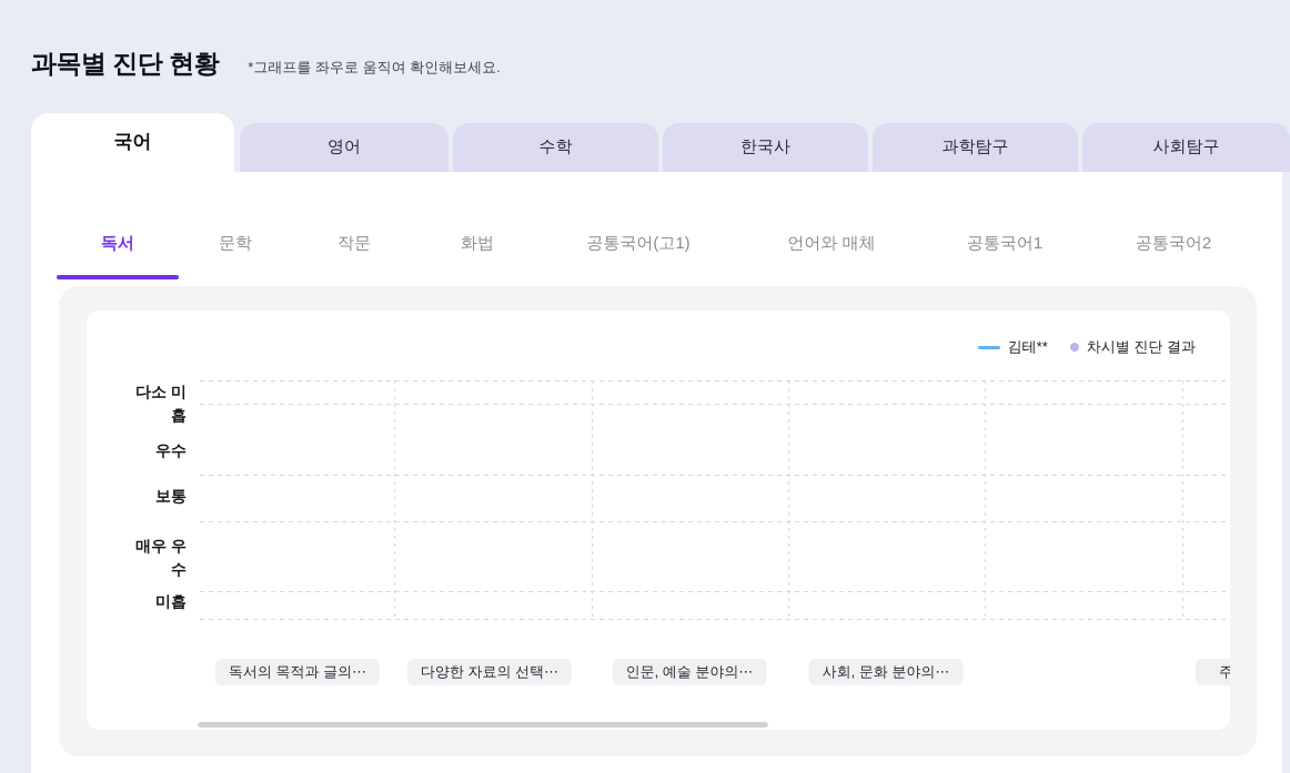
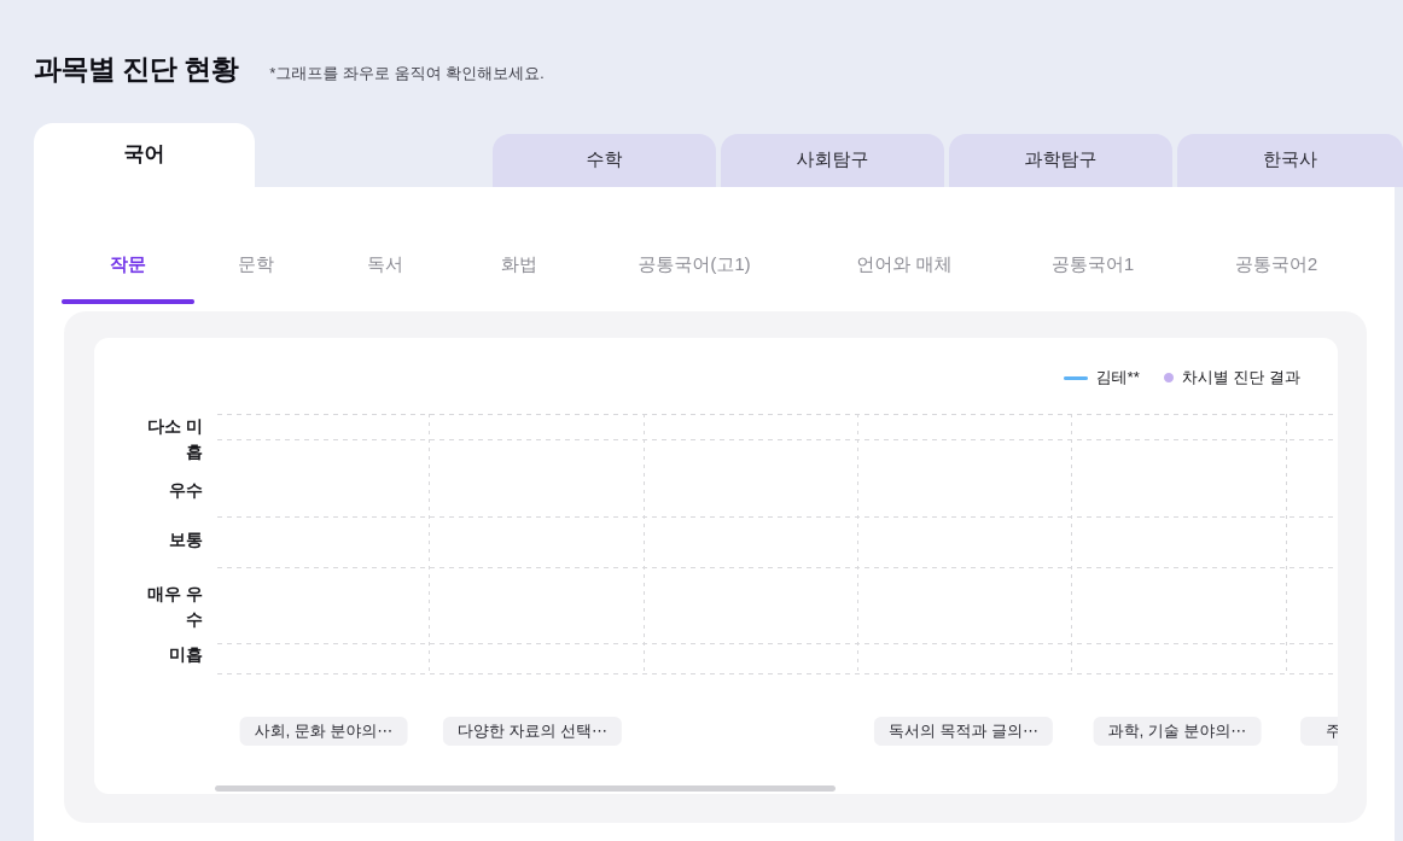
  과목별 진단 현황
  *그래프를 좌우로 움직여 확인해보세요.
  국어
- 영어
  수학
- 한국사
+ 사회탐구
  과학탐구
- 사회탐구
+ 한국사
- 독서
+ 작문
  문학
- 작문
+ 독서
  화법
  공통국어(고1)
  언어와 매체
  공통국어1
  공통국어2
  김테**
  차시별 진단 결과
  다소 미흡
  우수
  보통
  매우 우수
  미흡
- 독서의 목적과 글의⋯
+ 사회, 문화 분야의⋯
  다양한 자료의 선택⋯
- 인문, 예술 분야의⋯
- 사회, 문화 분야의⋯
+ 독서의 목적과 글의⋯
+ 과학, 기술 분야의⋯
  주
